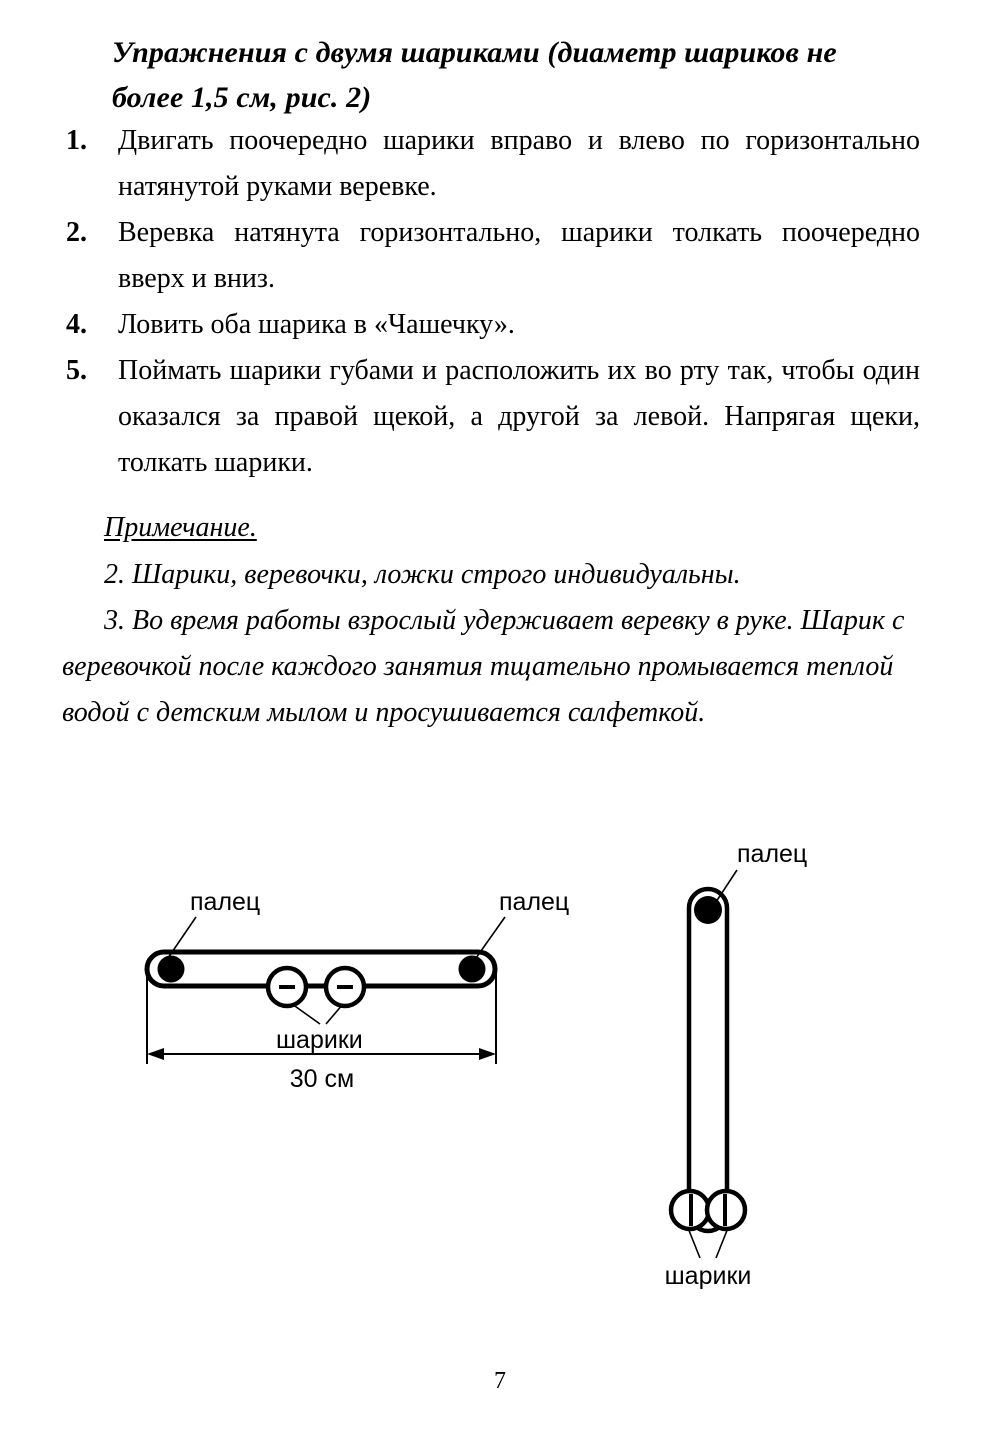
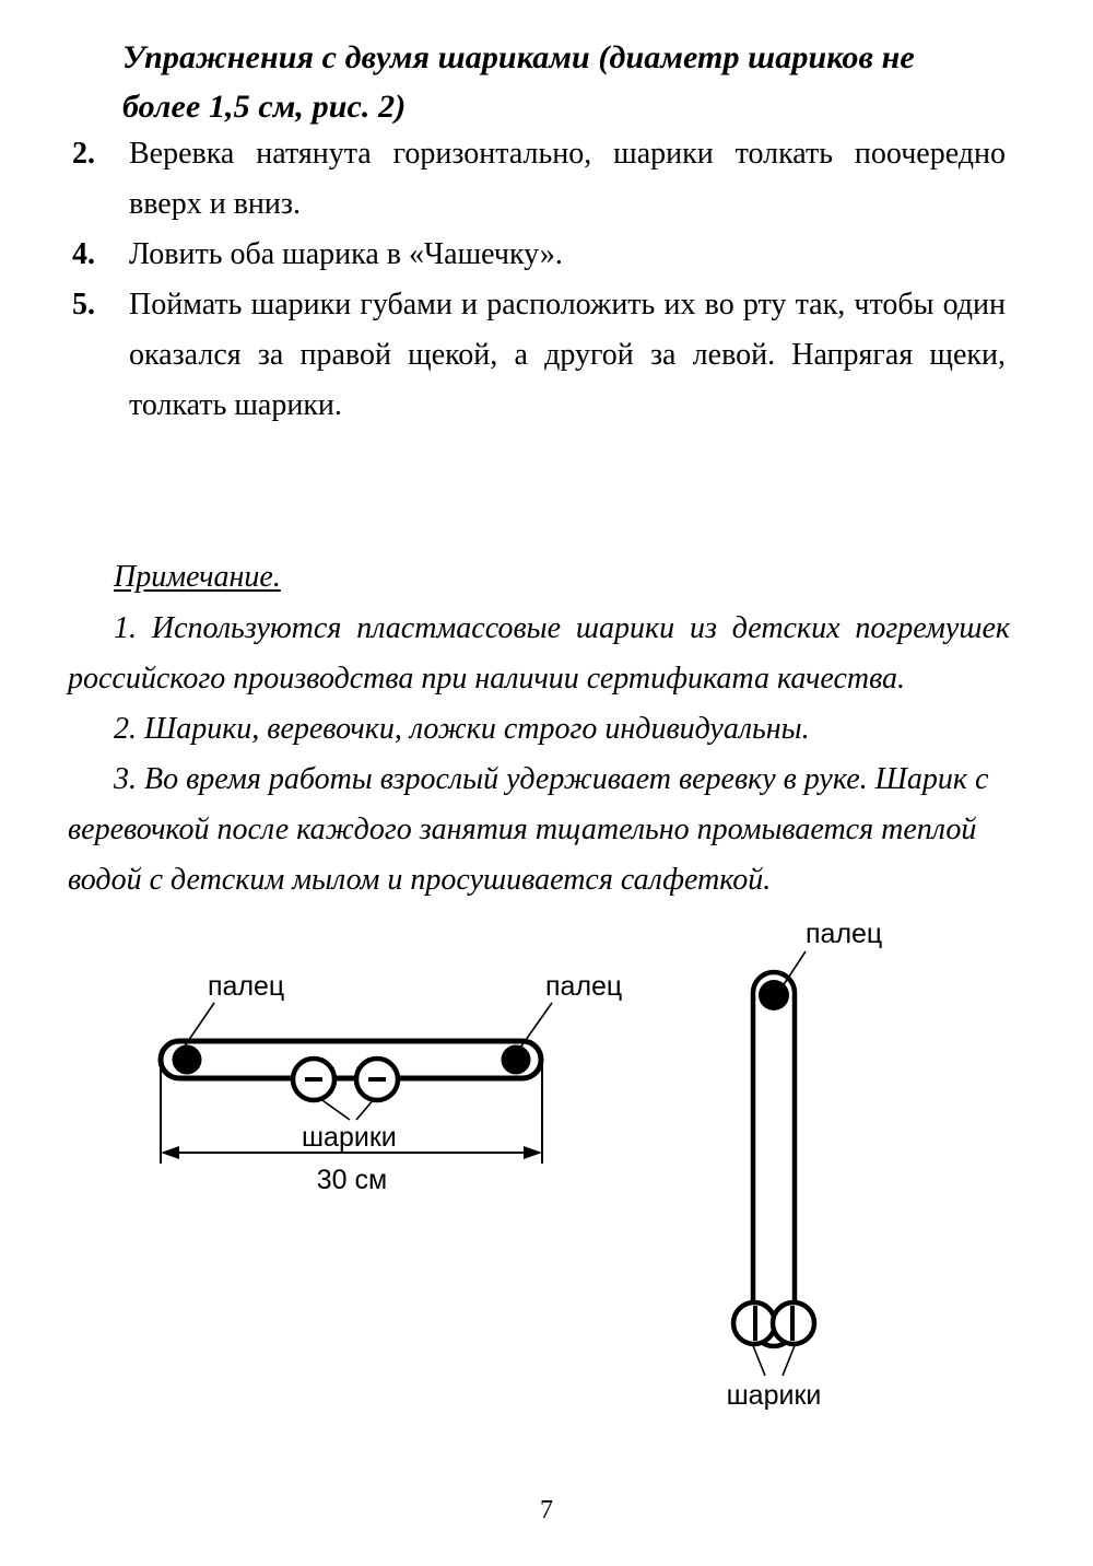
  Упражнения с двумя шариками (диаметр шариков не более 1,5 см, рис. 2)
- 1.
- Двигать поочередно шарики вправо и влево по горизонтально натянутой руками веревке.
  2.
  Веревка натянута горизонтально, шарики толкать поочередно вверх и вниз.
  4.
  Ловить оба шарика в «Чашечку».
  5.
  Поймать шарики губами и расположить их во рту так, чтобы один оказался за правой щекой, а другой за левой. Напрягая щеки, толкать шарики.
  Примечание.
+ 1. Используются пластмассовые шарики из детских погремушек российского производства при наличии сертификата качества.
  2. Шарики, веревочки, ложки строго индивидуальны.
  3. Во время работы взрослый удерживает веревку в руке. Шарик с веревочкой после каждого занятия тщательно промывается теплой водой с детским мылом и просушивается салфеткой.
  палец
  палец
  шарики
  30 см
  палец
  шарики
  7
